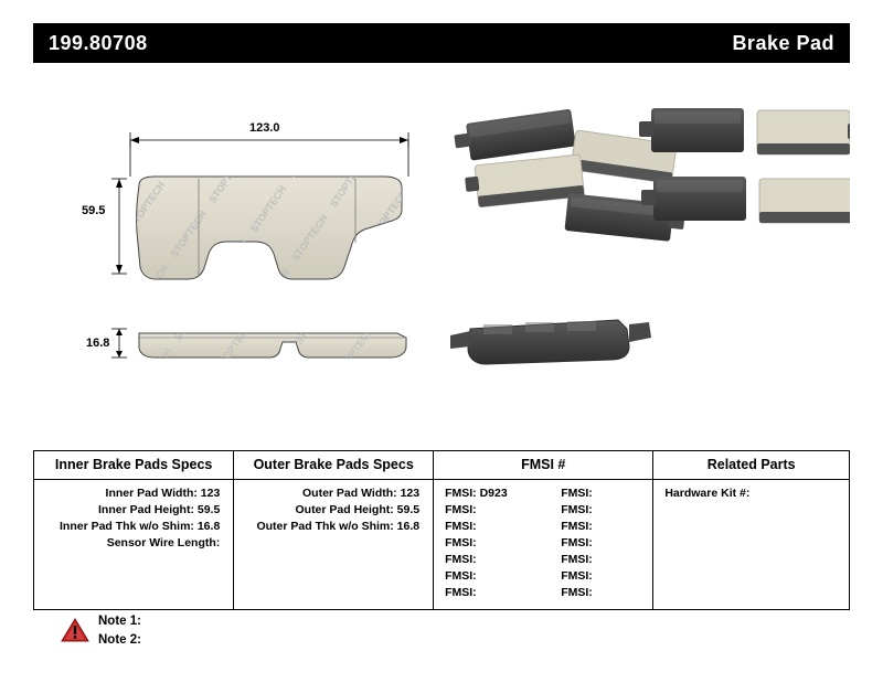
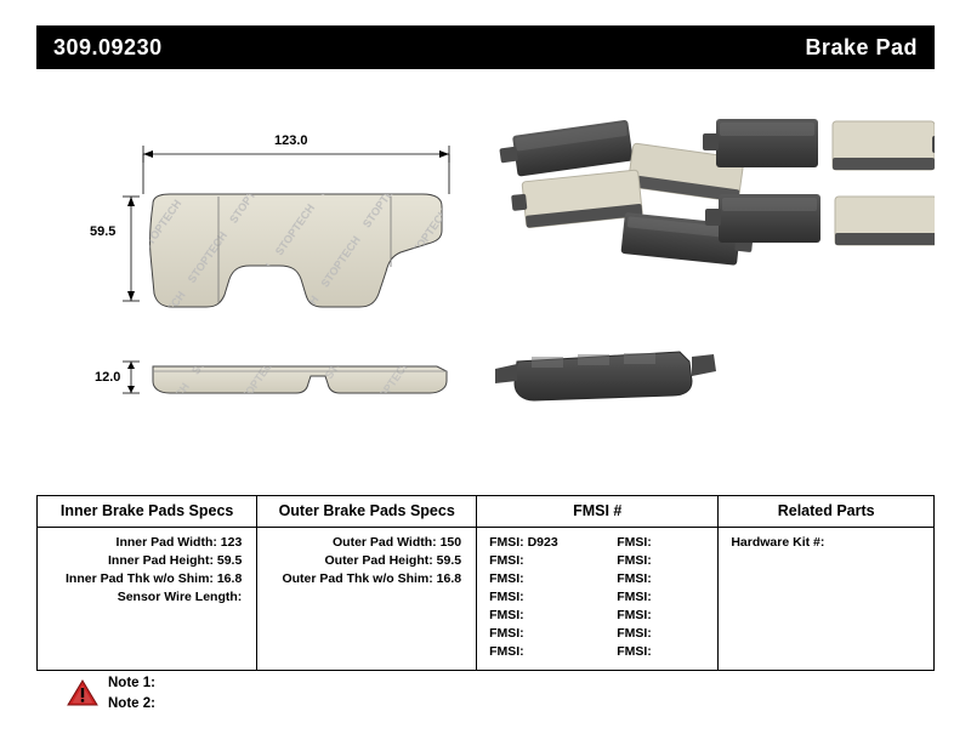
- 199.80708
+ 309.09230
  Brake Pad
  123.0
  59.5
- 16.8
+ 12.0
  Inner Brake Pads Specs	Outer Brake Pads Specs	FMSI #	Related Parts
- Inner Pad Width: 123 Inner Pad Height: 59.5 Inner Pad Thk w/o Shim: 16.8 Sensor Wire Length:	Outer Pad Width: 123 Outer Pad Height: 59.5 Outer Pad Thk w/o Shim: 16.8	FMSI: D923 FMSI: FMSI: FMSI: FMSI: FMSI: FMSI: FMSI: FMSI: FMSI: FMSI: FMSI: FMSI: FMSI:	Hardware Kit #:
+ Inner Pad Width: 123 Inner Pad Height: 59.5 Inner Pad Thk w/o Shim: 16.8 Sensor Wire Length:	Outer Pad Width: 150 Outer Pad Height: 59.5 Outer Pad Thk w/o Shim: 16.8	FMSI: D923 FMSI: FMSI: FMSI: FMSI: FMSI: FMSI: FMSI: FMSI: FMSI: FMSI: FMSI: FMSI: FMSI:	Hardware Kit #:
  Note 1:
  Note 2:
